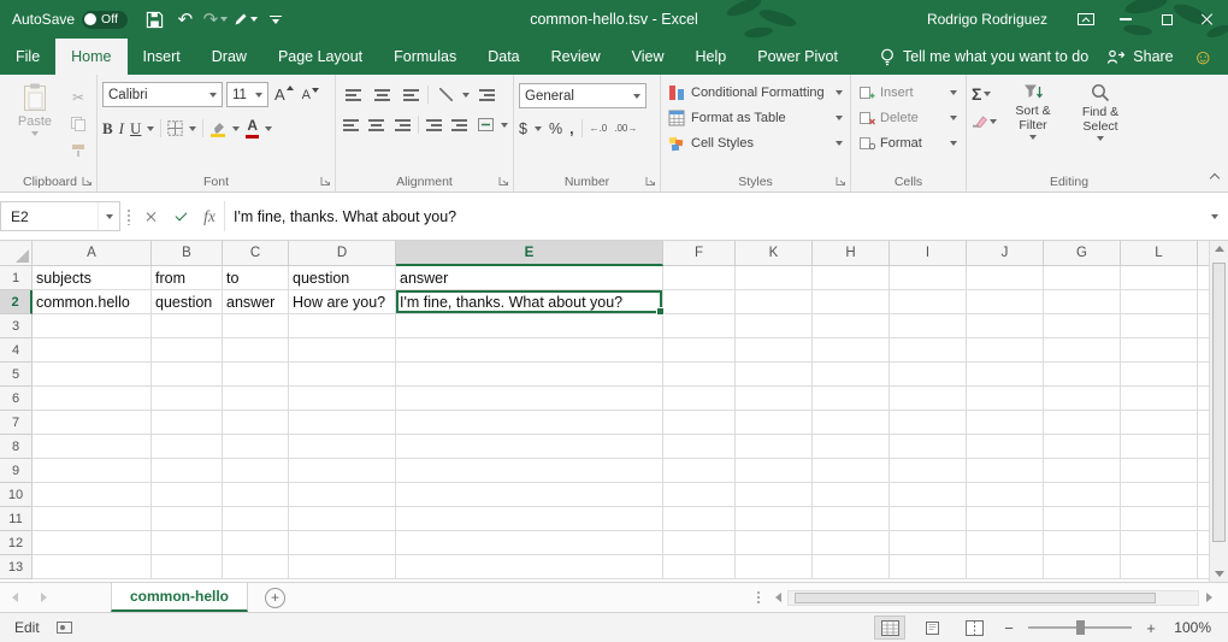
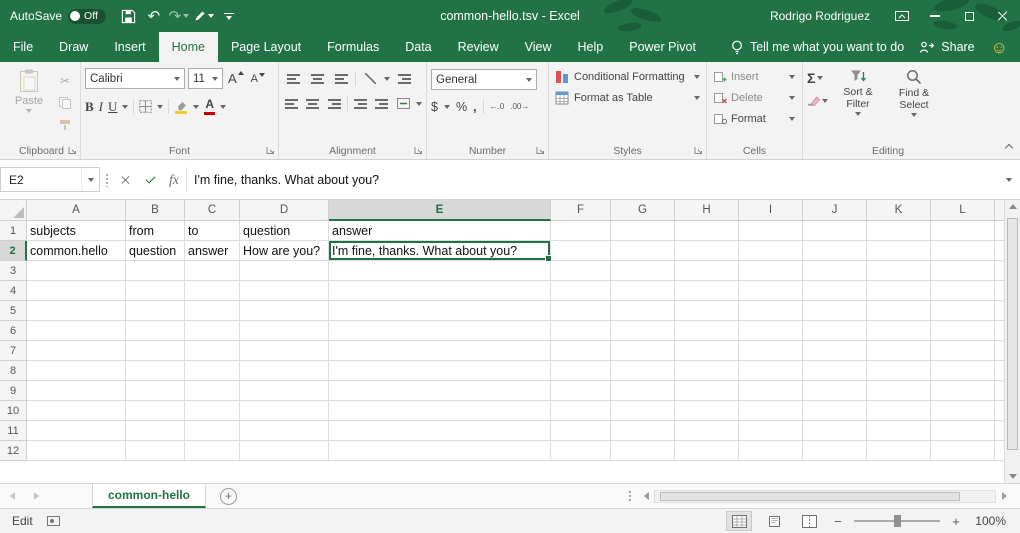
  AutoSave
  Off
  ↶
  ↷
  common-hello.tsv - Excel
  Rodrigo Rodriguez
  File
- Home
+ Draw
  Insert
- Draw
+ Home
  Page Layout
  Formulas
  Data
  Review
  View
  Help
  Power Pivot
  Tell me what you want to do
  Share
  ☺
  Paste
  ✂
  Clipboard
  Calibri
  11
  A
  A
  B
  I
  U
  A
  Font
  Alignment
  General
  $
  %
  ,
  ←.0
  .00→
  Number
  Conditional Formatting
  Format as Table
- Cell Styles
  Styles
  Insert
  Delete
  Format
  Cells
  Σ
  Sort & Filter
  Find & Select
  Editing
  E2
  fx
  I'm fine, thanks. What about you?
  A
  B
  C
  D
  E
  F
- K
+ G
  H
  I
  J
- G
+ K
  L
  1
  subjects
  from
  to
  question
  answer
  2
  common.hello
  question
  answer
  How are you?
  I'm fine, thanks. What about you?
  3
  4
  5
  6
  7
  8
  9
  10
  11
  12
- 13
  common-hello
  +
  Edit
  −
  +
  100%
